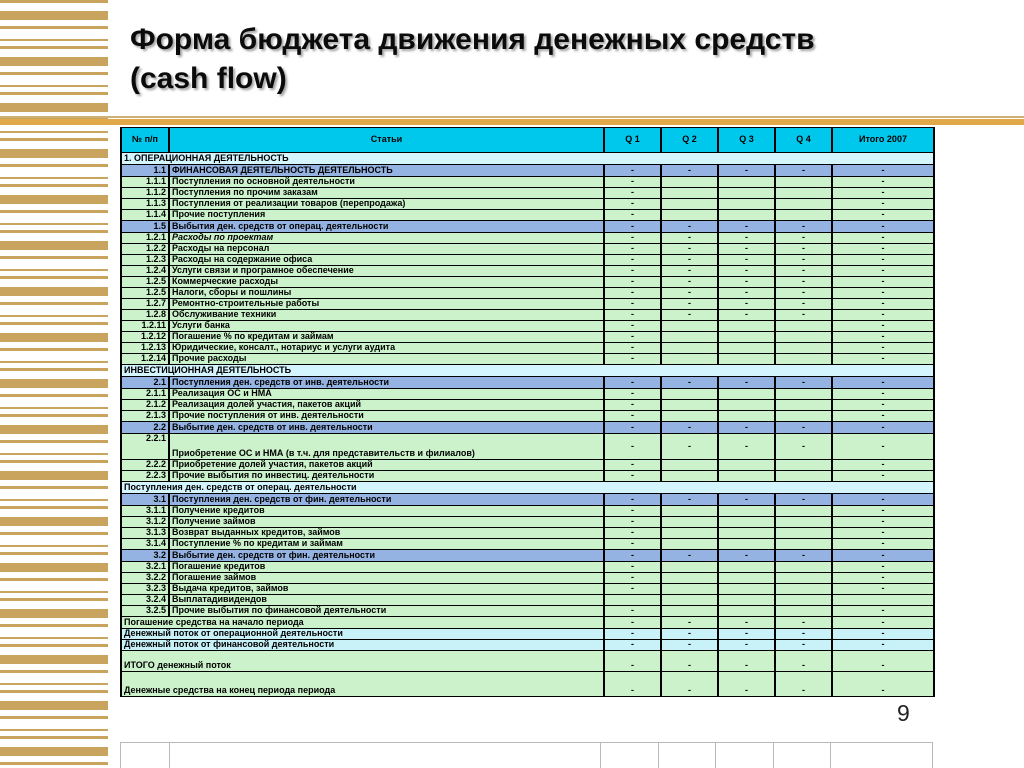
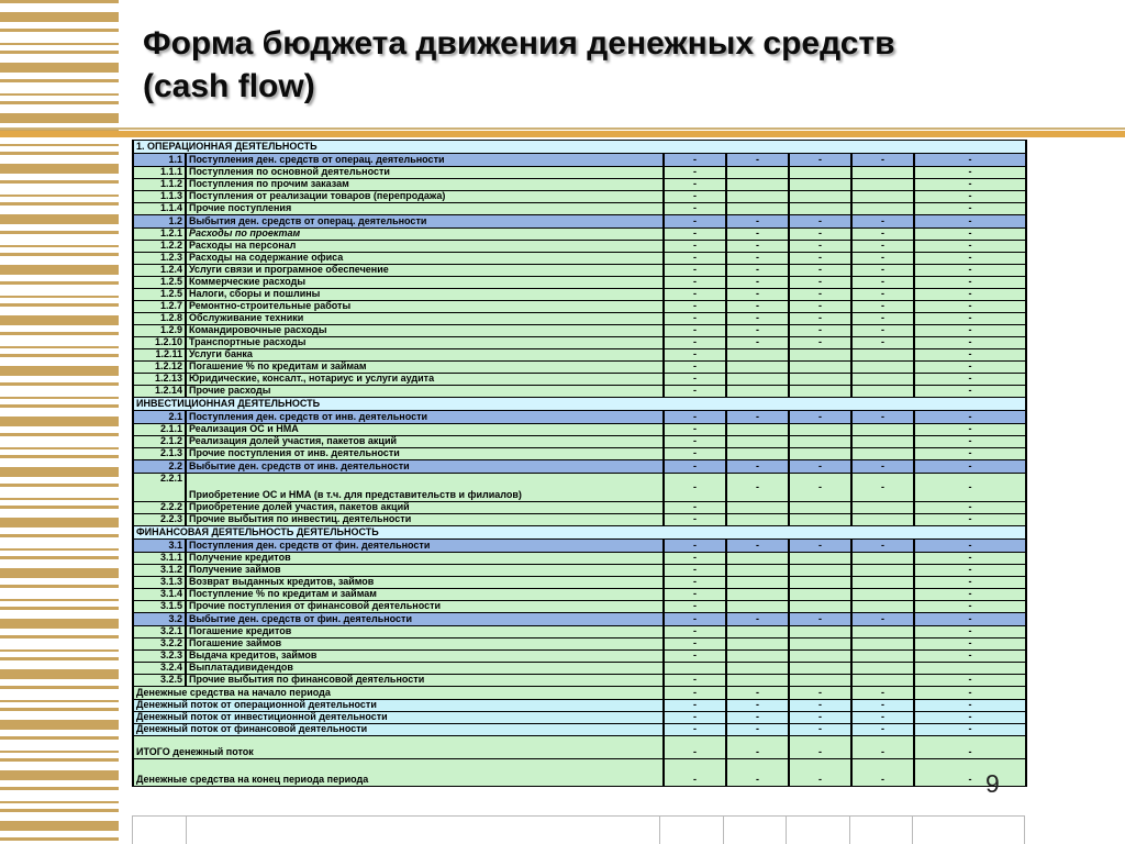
  Форма бюджета движения денежных средств (cash flow)
- № п/п	Статьи	Q 1	Q 2	Q 3	Q 4	Итого 2007
  1. ОПЕРАЦИОННАЯ ДЕЯТЕЛЬНОСТЬ
- 1.1	ФИНАНСОВАЯ ДЕЯТЕЛЬНОСТЬ ДЕЯТЕЛЬНОСТЬ	-	-	-	-	-
+ 1.1	Поступления ден. средств от операц. деятельности	-	-	-	-	-
  1.1.1	Поступления по основной деятельности	-				-
  1.1.2	Поступления по прочим заказам	-				-
  1.1.3	Поступления от реализации товаров (перепродажа)	-				-
  1.1.4	Прочие поступления	-				-
- 1.5	Выбытия ден. средств от операц. деятельности	-	-	-	-	-
+ 1.2	Выбытия ден. средств от операц. деятельности	-	-	-	-	-
  1.2.1	Расходы по проектам	-	-	-	-	-
  1.2.2	Расходы на персонал	-	-	-	-	-
  1.2.3	Расходы на содержание офиса	-	-	-	-	-
  1.2.4	Услуги связи и програмное обеспечение	-	-	-	-	-
  1.2.5	Коммерческие расходы	-	-	-	-	-
  1.2.5	Налоги, сборы и пошлины	-	-	-	-	-
  1.2.7	Ремонтно-строительные работы	-	-	-	-	-
  1.2.8	Обслуживание техники	-	-	-	-	-
+ 1.2.9	Командировочные расходы	-	-	-	-	-
+ 1.2.10	Транспортные расходы	-	-	-	-	-
  1.2.11	Услуги банка	-				-
  1.2.12	Погашение % по кредитам и займам	-				-
  1.2.13	Юридические, консалт., нотариус и услуги аудита	-				-
  1.2.14	Прочие расходы	-				-
  ИНВЕСТИЦИОННАЯ ДЕЯТЕЛЬНОСТЬ
  2.1	Поступления ден. средств от инв. деятельности	-	-	-	-	-
  2.1.1	Реализация ОС и НМА	-				-
  2.1.2	Реализация долей участия, пакетов акций	-				-
  2.1.3	Прочие поступления от инв. деятельности	-				-
  2.2	Выбытие ден. средств от инв. деятельности	-	-	-	-	-
  2.2.1	Приобретение ОС и НМА (в т.ч. для представительств и филиалов)	-	-	-	-	-
  2.2.2	Приобретение долей участия, пакетов акций	-				-
  2.2.3	Прочие выбытия по инвестиц. деятельности	-				-
- Поступления ден. средств от операц. деятельности
+ ФИНАНСОВАЯ ДЕЯТЕЛЬНОСТЬ ДЕЯТЕЛЬНОСТЬ
  3.1	Поступления ден. средств от фин. деятельности	-	-	-	-	-
  3.1.1	Получение кредитов	-				-
  3.1.2	Получение займов	-				-
  3.1.3	Возврат выданных кредитов, займов	-				-
  3.1.4	Поступление % по кредитам и займам	-				-
+ 3.1.5	Прочие поступления от финансовой деятельности	-				-
  3.2	Выбытие ден. средств от фин. деятельности	-	-	-	-	-
  3.2.1	Погашение кредитов	-				-
  3.2.2	Погашение займов	-				-
  3.2.3	Выдача кредитов, займов	-				-
  3.2.4	Выплатадивидендов
  3.2.5	Прочие выбытия по финансовой деятельности	-				-
- Погашение средства на начало периода	-	-	-	-	-
+ Денежные средства на начало периода	-	-	-	-	-
  Денежный поток от операционной деятельности	-	-	-	-	-
+ Денежный поток от инвестиционной деятельности	-	-	-	-	-
  Денежный поток от финансовой деятельности	-	-	-	-	-
  ИТОГО денежный поток	-	-	-	-	-
  Денежные средства на конец периода периода	-	-	-	-	-
  9
